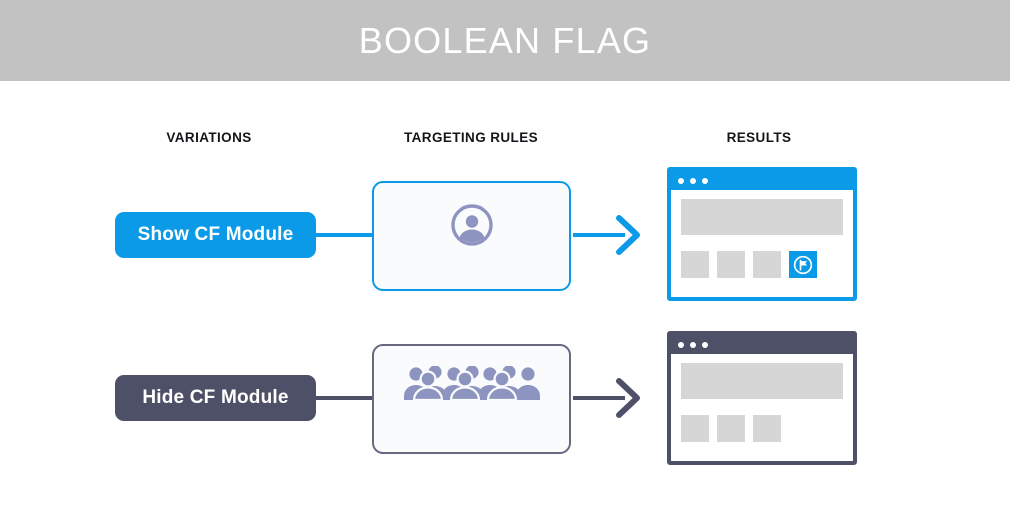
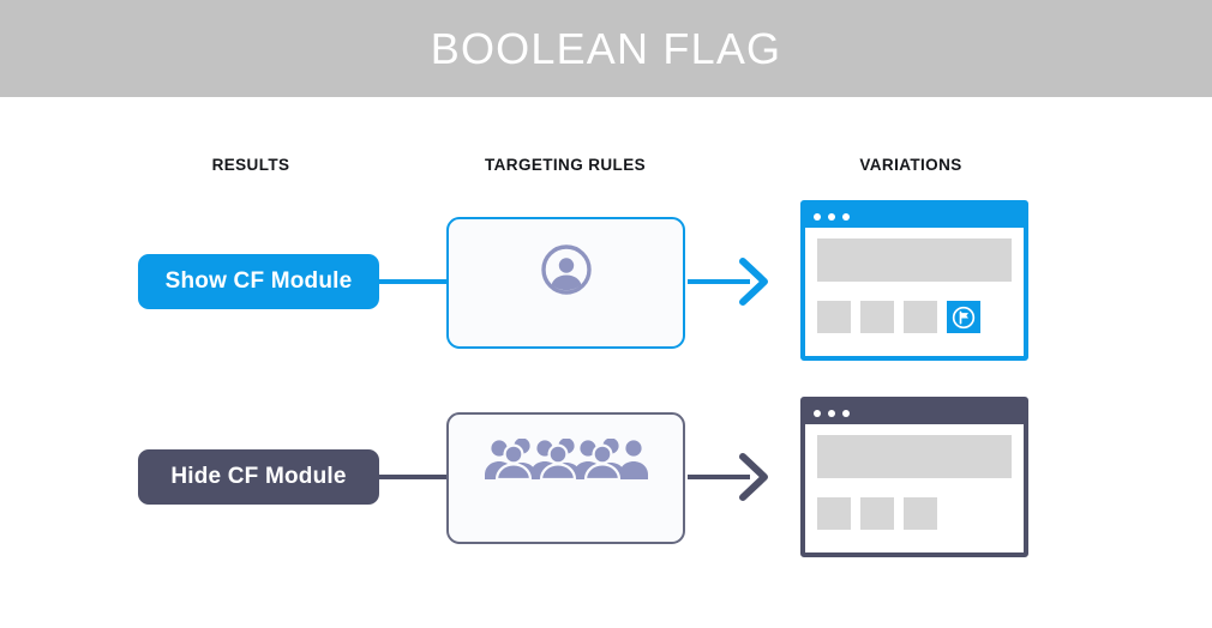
  BOOLEAN FLAG
- VARIATIONS
+ RESULTS
  TARGETING RULES
- RESULTS
+ VARIATIONS
  Show CF Module
  Hide CF Module
